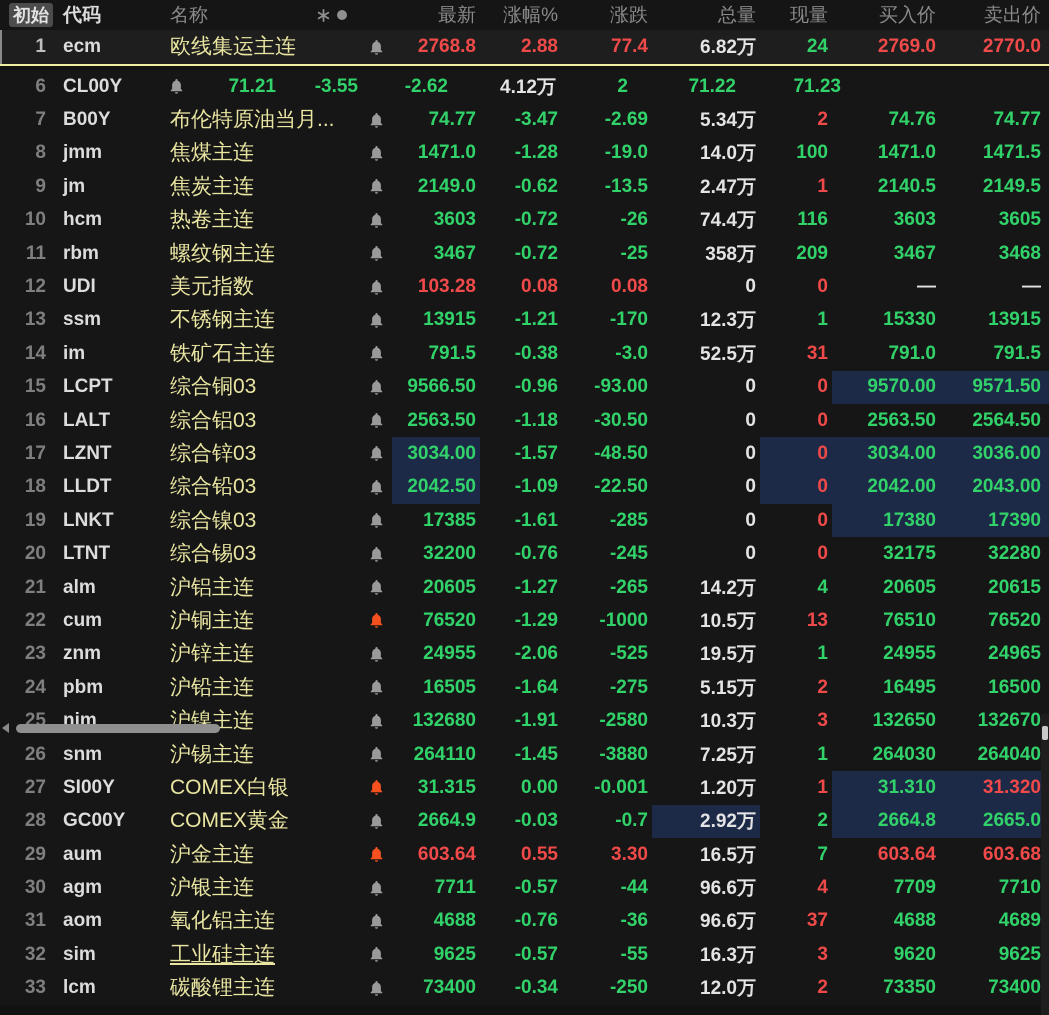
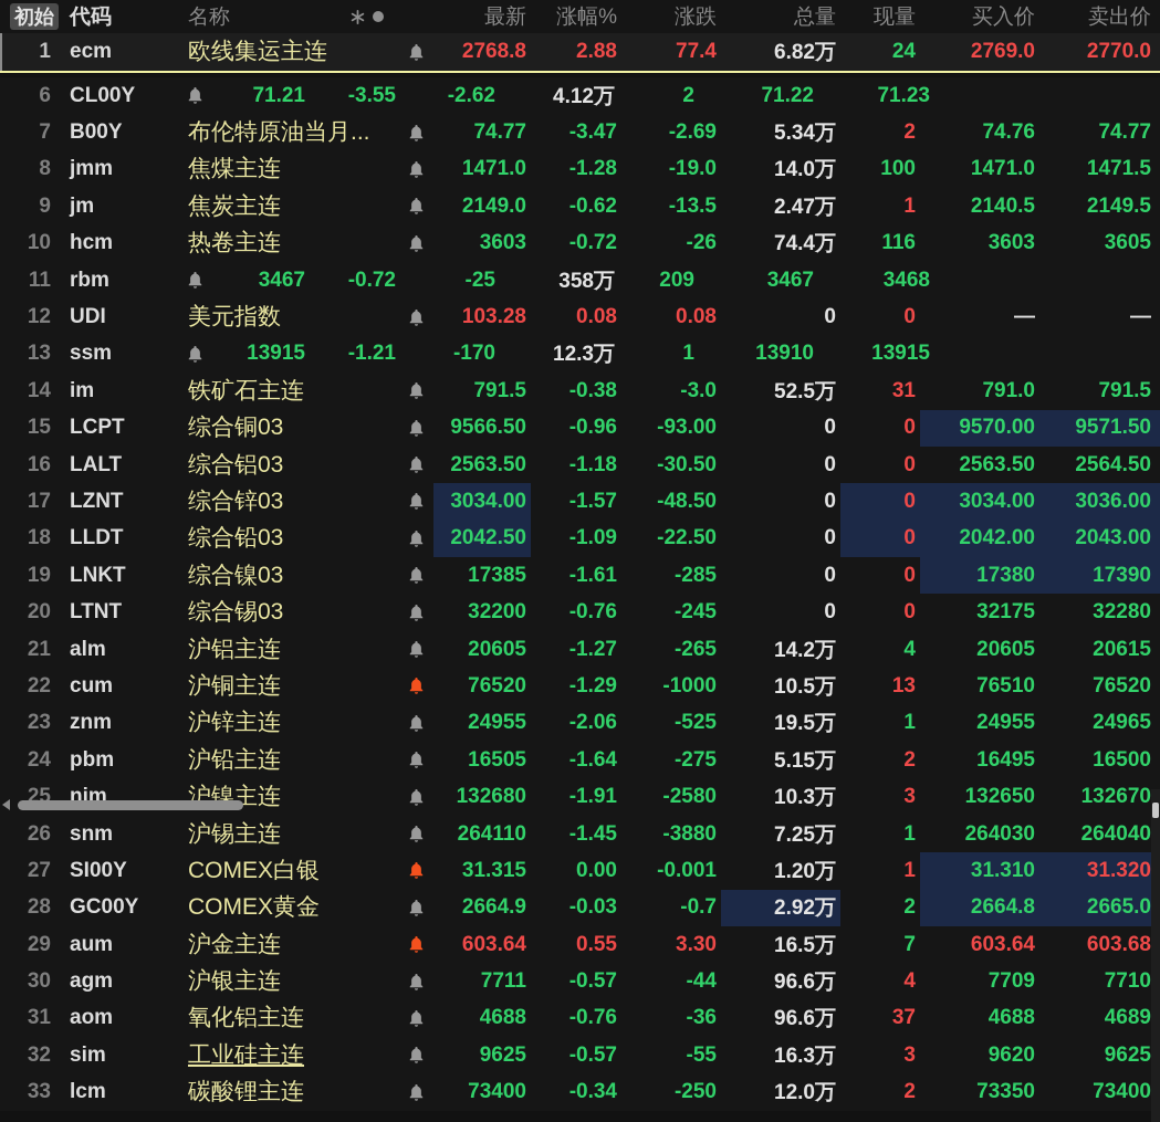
  初始
  代码
  名称
  最新
  涨幅%
  涨跌
  总量
  现量
  买入价
  卖出价
  1
  ecm
  欧线集运主连
  2768.8
  2.88
  77.4
  6.82万
  24
  2769.0
  2770.0
  6
  CL00Y
  71.21
  -3.55
  -2.62
  4.12万
  2
  71.22
  71.23
  7
  B00Y
  布伦特原油当月...
  74.77
  -3.47
  -2.69
  5.34万
  2
  74.76
  74.77
  8
  jmm
  焦煤主连
  1471.0
  -1.28
  -19.0
  14.0万
  100
  1471.0
  1471.5
  9
  jm
  焦炭主连
  2149.0
  -0.62
  -13.5
  2.47万
  1
  2140.5
  2149.5
  10
  hcm
  热卷主连
  3603
  -0.72
  -26
  74.4万
  116
  3603
  3605
  11
  rbm
- 螺纹钢主连
  3467
  -0.72
  -25
  358万
  209
  3467
  3468
  12
  UDI
  美元指数
  103.28
  0.08
  0.08
  0
  0
  —
  —
  13
  ssm
- 不锈钢主连
  13915
  -1.21
  -170
  12.3万
  1
- 15330
+ 13910
  13915
  14
  im
  铁矿石主连
  791.5
  -0.38
  -3.0
  52.5万
  31
  791.0
  791.5
  15
  LCPT
  综合铜03
  9566.50
  -0.96
  -93.00
  0
  0
  9570.00
  9571.50
  16
  LALT
  综合铝03
  2563.50
  -1.18
  -30.50
  0
  0
  2563.50
  2564.50
  17
  LZNT
  综合锌03
  3034.00
  -1.57
  -48.50
  0
  0
  3034.00
  3036.00
  18
  LLDT
  综合铅03
  2042.50
  -1.09
  -22.50
  0
  0
  2042.00
  2043.00
  19
  LNKT
  综合镍03
  17385
  -1.61
  -285
  0
  0
  17380
  17390
  20
  LTNT
  综合锡03
  32200
  -0.76
  -245
  0
  0
  32175
  32280
  21
  alm
  沪铝主连
  20605
  -1.27
  -265
  14.2万
  4
  20605
  20615
  22
  cum
  沪铜主连
  76520
  -1.29
  -1000
  10.5万
  13
  76510
  76520
  23
  znm
  沪锌主连
  24955
  -2.06
  -525
  19.5万
  1
  24955
  24965
  24
  pbm
  沪铅主连
  16505
  -1.64
  -275
  5.15万
  2
  16495
  16500
  25
  nim
  沪镍主连
  132680
  -1.91
  -2580
  10.3万
  3
  132650
  132670
  26
  snm
  沪锡主连
  264110
  -1.45
  -3880
  7.25万
  1
  264030
  264040
  27
  SI00Y
  COMEX白银
  31.315
  0.00
  -0.001
  1.20万
  1
  31.310
  31.320
  28
  GC00Y
  COMEX黄金
  2664.9
  -0.03
  -0.7
  2.92万
  2
  2664.8
  2665.0
  29
  aum
  沪金主连
  603.64
  0.55
  3.30
  16.5万
  7
  603.64
  603.68
  30
  agm
  沪银主连
  7711
  -0.57
  -44
  96.6万
  4
  7709
  7710
  31
  aom
  氧化铝主连
  4688
  -0.76
  -36
  96.6万
  37
  4688
  4689
  32
  sim
  工业硅主连
  9625
  -0.57
  -55
  16.3万
  3
  9620
  9625
  33
  lcm
  碳酸锂主连
  73400
  -0.34
  -250
  12.0万
  2
  73350
  73400
